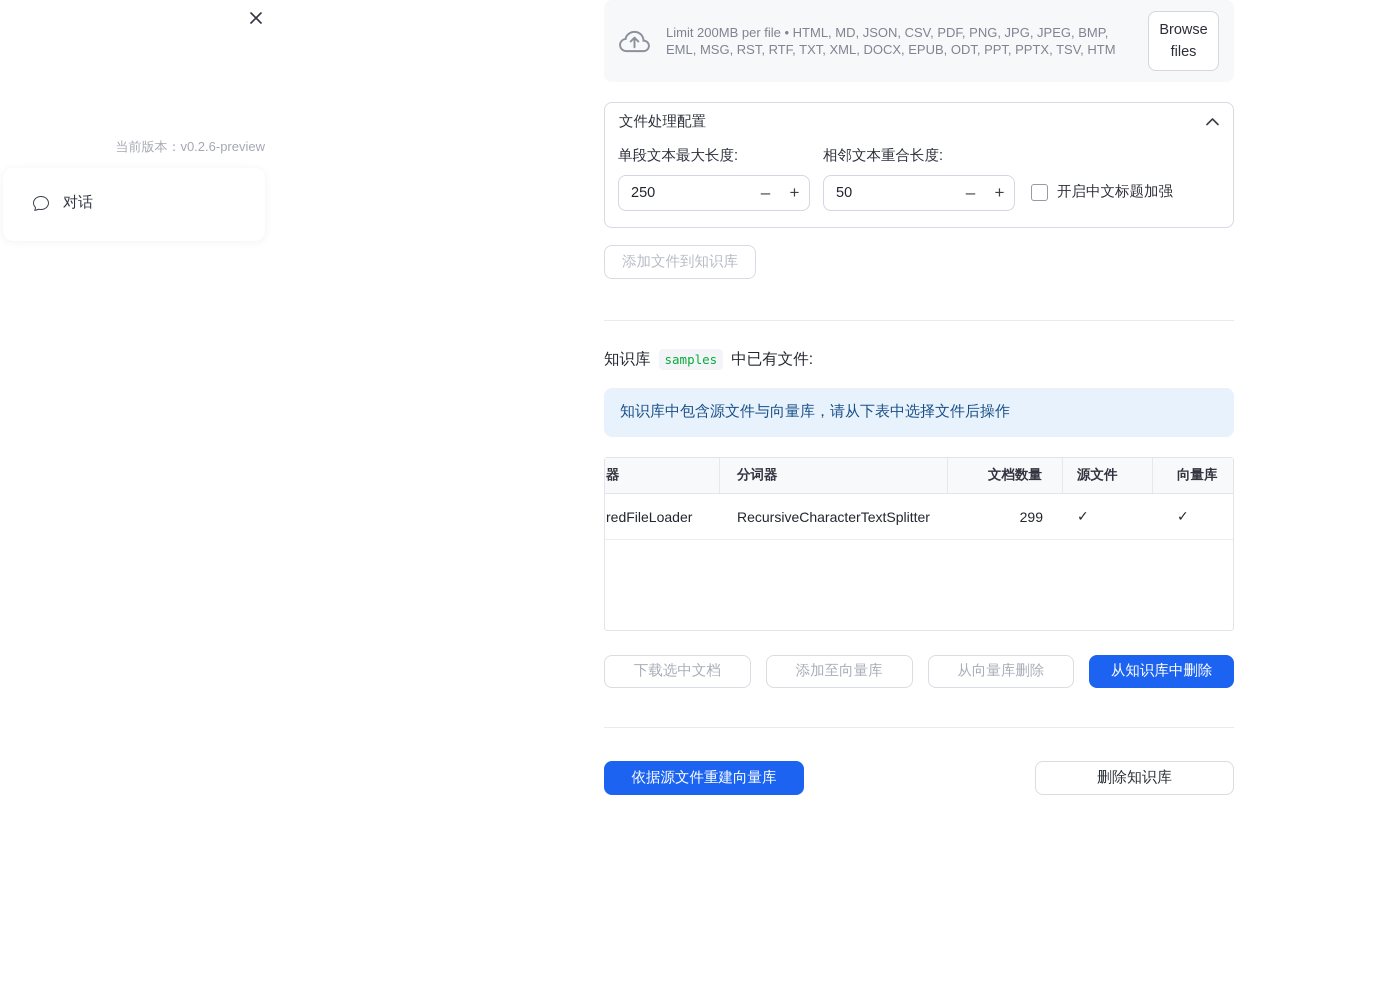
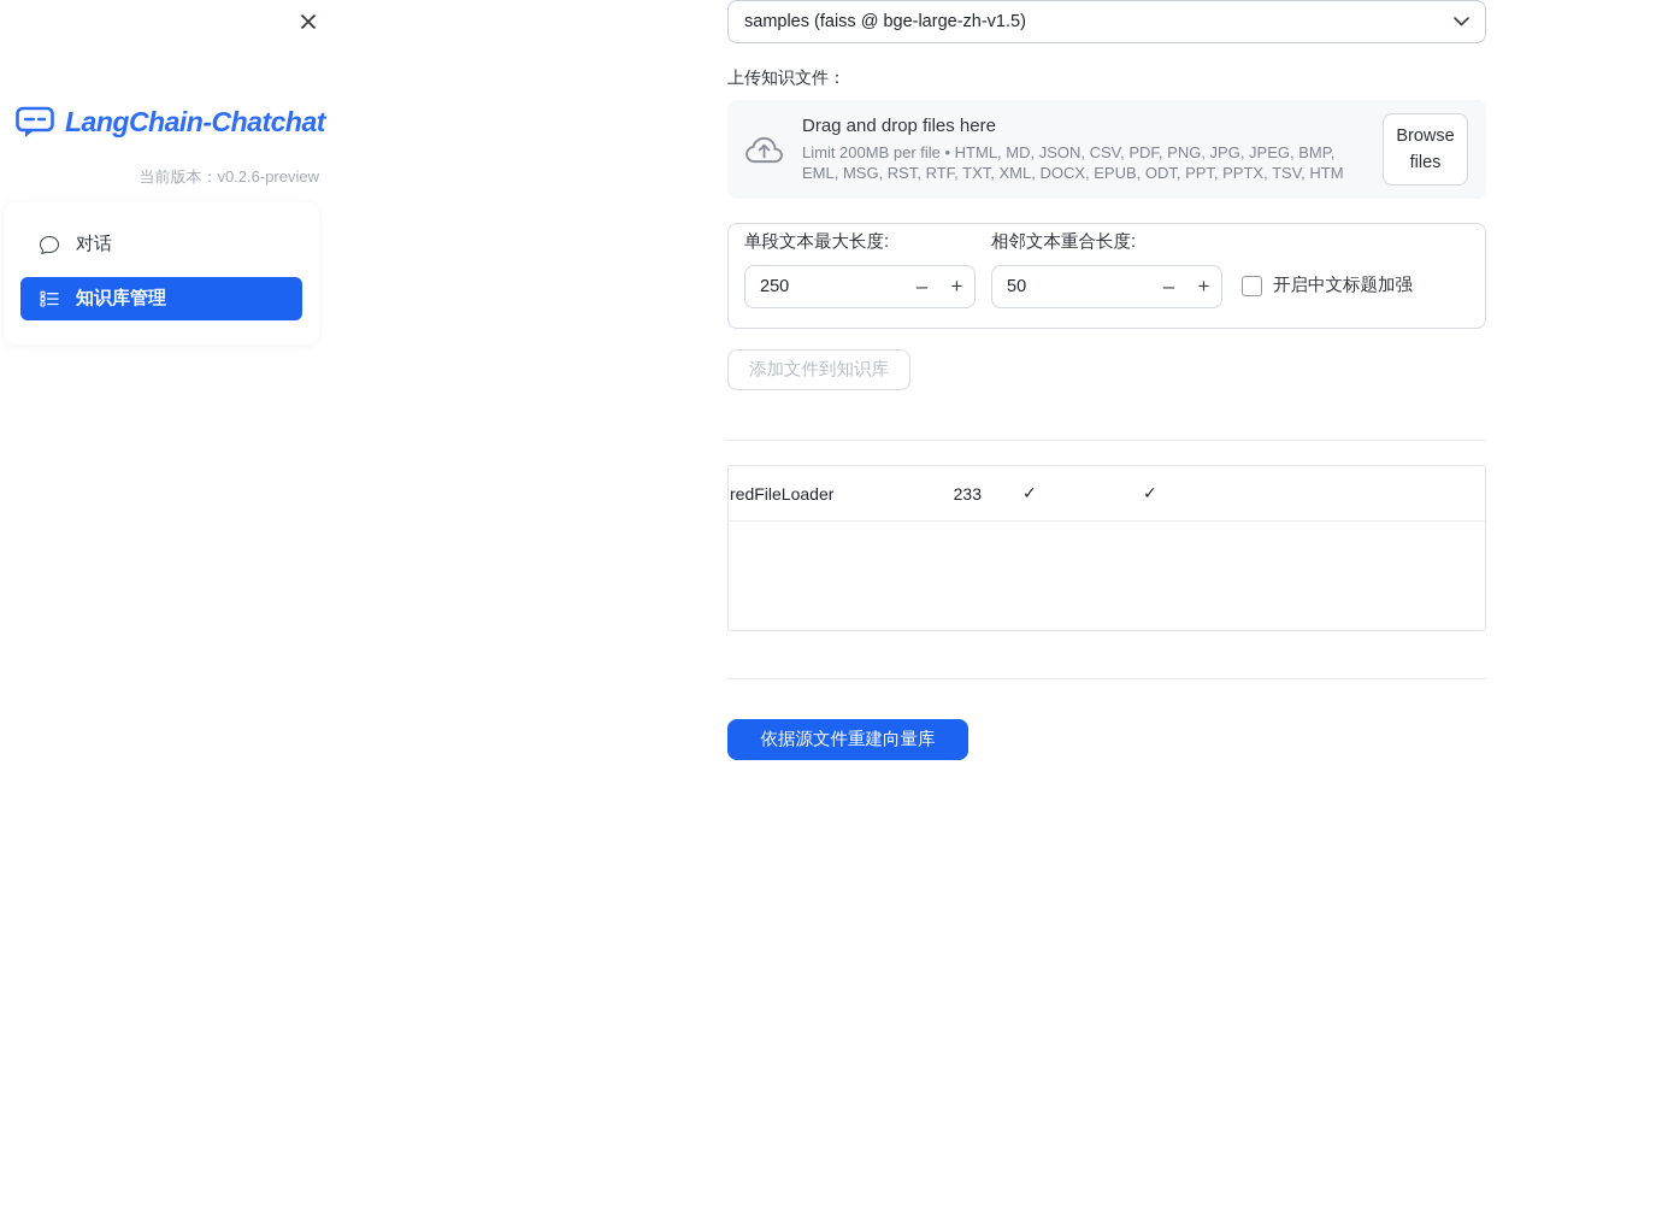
+ LangChain-Chatchat
  当前版本：v0.2.6-preview
  对话
+ 知识库管理
+ samples (faiss @ bge-large-zh-v1.5)
+ 上传知识文件：
+ Drag and drop files here
  Limit 200MB per file • HTML, MD, JSON, CSV, PDF, PNG, JPG, JPEG, BMP, EML, MSG, RST, RTF, TXT, XML, DOCX, EPUB, ODT, PPT, PPTX, TSV, HTM
  Browse files
- 文件处理配置
  单段文本最大长度:
  250
  –
  +
  相邻文本重合长度:
  50
  –
  +
  开启中文标题加强
  添加文件到知识库
- 知识库
- samples
- 中已有文件:
- 知识库中包含源文件与向量库，请从下表中选择文件后操作
- 器
- 分词器
- 文档数量
- 源文件
- 向量库
  redFileLoader
- RecursiveCharacterTextSplitter
- 299
+ 233
  ✓
  ✓
- 下载选中文档
- 添加至向量库
- 从向量库删除
- 从知识库中删除
  依据源文件重建向量库
- 删除知识库
